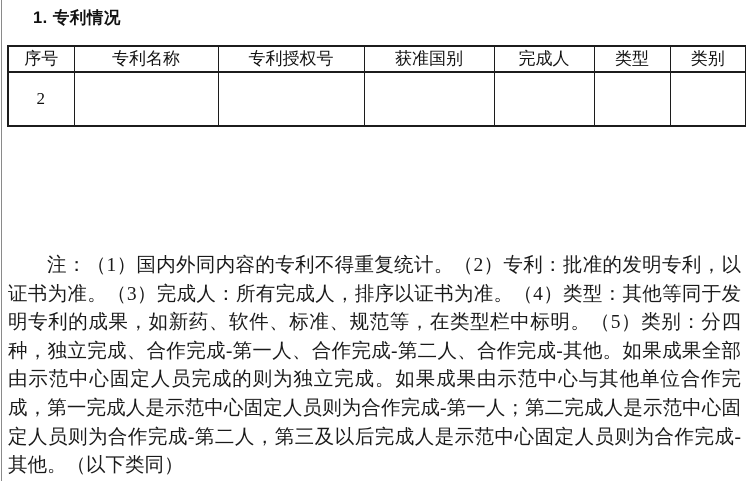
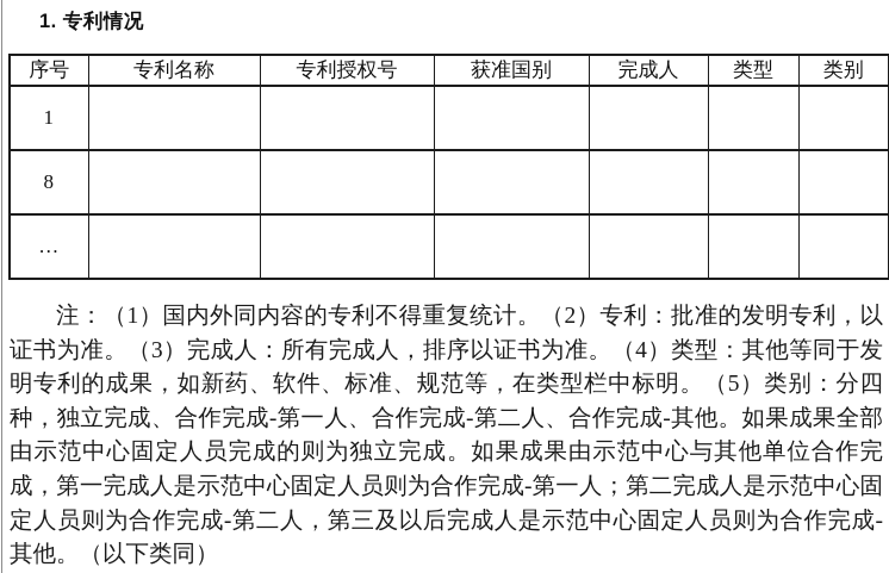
  1. 专利情况
  序号	专利名称	专利授权号	获准国别	完成人	类型	类别
+ 1
- 2
+ 8
+ …
  注：（1）国内外同内容的专利不得重复统计。（2）专利：批准的发明专利，以证书为准。（3）完成人：所有完成人，排序以证书为准。（4）类型：其他等同于发明专利的成果，如新药、软件、标准、规范等，在类型栏中标明。（5）类别：分四种，独立完成、合作完成-第一人、合作完成-第二人、合作完成-其他。如果成果全部由示范中心固定人员完成的则为独立完成。如果成果由示范中心与其他单位合作完成，第一完成人是示范中心固定人员则为合作完成-第一人；第二完成人是示范中心固定人员则为合作完成-第二人，第三及以后完成人是示范中心固定人员则为合作完成-其他。（以下类同）
